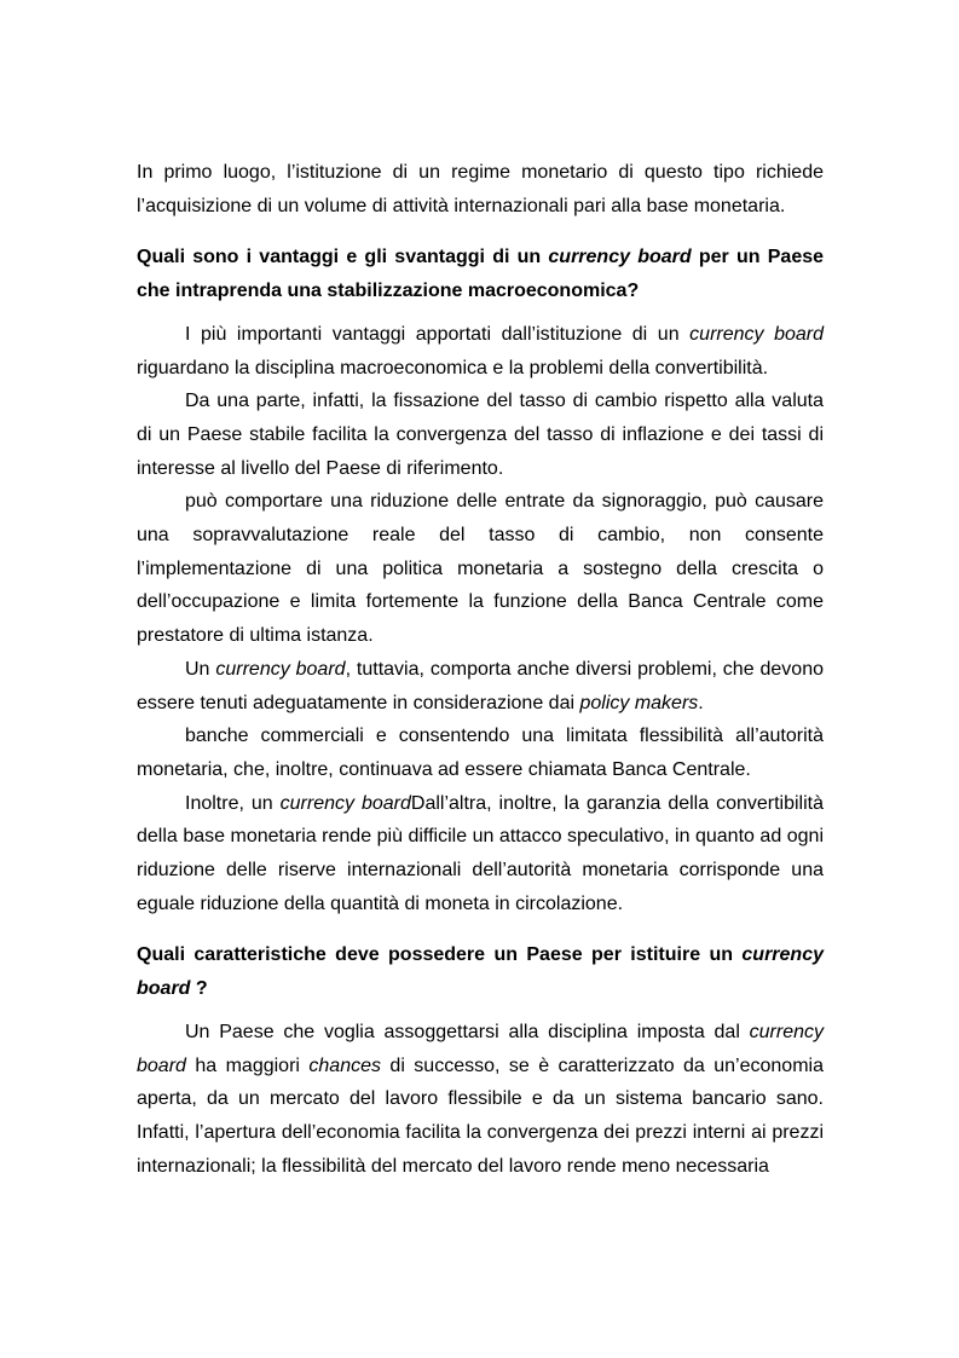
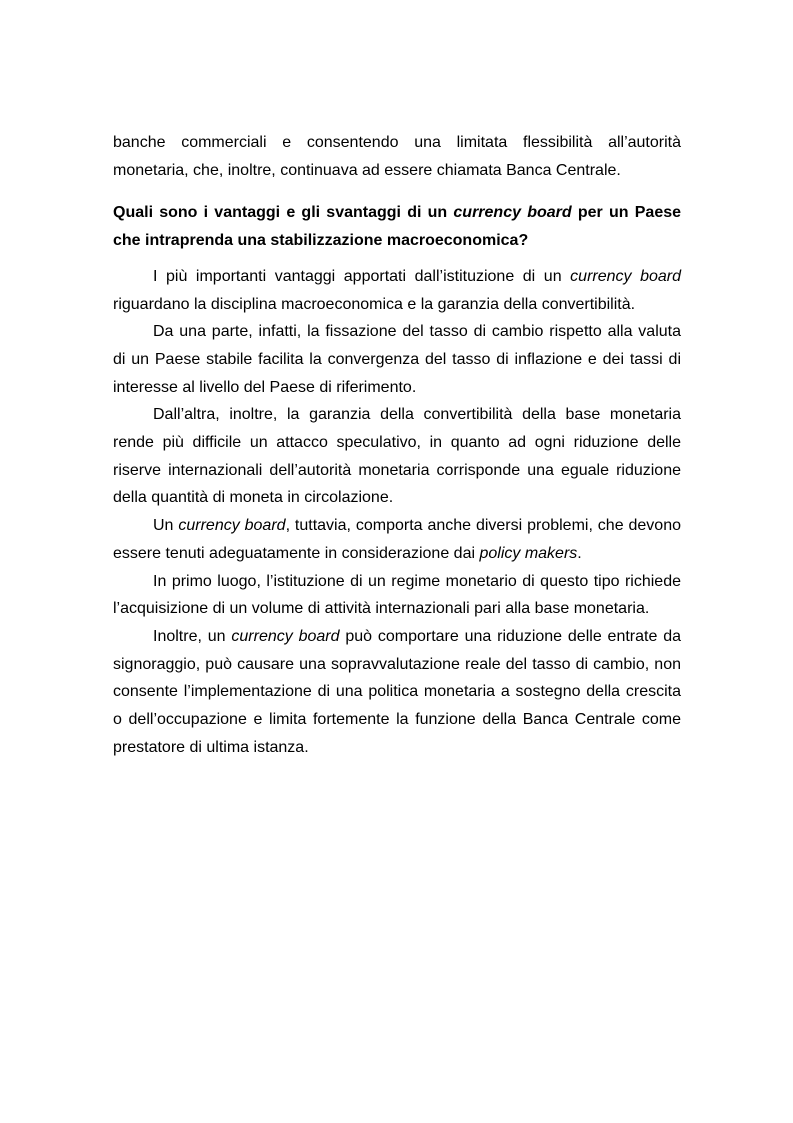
- In primo luogo, l’istituzione di un regime monetario di questo tipo richiede l’acquisizione di un volume di attività internazionali pari alla base monetaria.
+ banche commerciali e consentendo una limitata flessibilità all’autorità monetaria, che, inoltre, continuava ad essere chiamata Banca Centrale.
  Quali sono i vantaggi e gli svantaggi di un currency board per un Paese che intraprenda una stabilizzazione macroeconomica?
- I più importanti vantaggi apportati dall’istituzione di un currency board riguardano la disciplina macroeconomica e la problemi della convertibilità.
+ I più importanti vantaggi apportati dall’istituzione di un currency board riguardano la disciplina macroeconomica e la garanzia della convertibilità.
  Da una parte, infatti, la fissazione del tasso di cambio rispetto alla valuta di un Paese stabile facilita la convergenza del tasso di inflazione e dei tassi di interesse al livello del Paese di riferimento.
- può comportare una riduzione delle entrate da signoraggio, può causare una sopravvalutazione reale del tasso di cambio, non consente l’implementazione di una politica monetaria a sostegno della crescita o dell’occupazione e limita fortemente la funzione della Banca Centrale come prestatore di ultima istanza.
+ Dall’altra, inoltre, la garanzia della convertibilità della base monetaria rende più difficile un attacco speculativo, in quanto ad ogni riduzione delle riserve internazionali dell’autorità monetaria corrisponde una eguale riduzione della quantità di moneta in circolazione.
  Un currency board, tuttavia, comporta anche diversi problemi, che devono essere tenuti adeguatamente in considerazione dai policy makers.
- banche commerciali e consentendo una limitata flessibilità all’autorità monetaria, che, inoltre, continuava ad essere chiamata Banca Centrale.
+ In primo luogo, l’istituzione di un regime monetario di questo tipo richiede l’acquisizione di un volume di attività internazionali pari alla base monetaria.
- Inoltre, un currency boardDall’altra, inoltre, la garanzia della convertibilità della base monetaria rende più difficile un attacco speculativo, in quanto ad ogni riduzione delle riserve internazionali dell’autorità monetaria corrisponde una eguale riduzione della quantità di moneta in circolazione.
+ Inoltre, un currency board può comportare una riduzione delle entrate da signoraggio, può causare una sopravvalutazione reale del tasso di cambio, non consente l’implementazione di una politica monetaria a sostegno della crescita o dell’occupazione e limita fortemente la funzione della Banca Centrale come prestatore di ultima istanza.
- Quali caratteristiche deve possedere un Paese per istituire un currency board ?
- Un Paese che voglia assoggettarsi alla disciplina imposta dal currency board ha maggiori chances di successo, se è caratterizzato da un’economia aperta, da un mercato del lavoro flessibile e da un sistema bancario sano. Infatti, l’apertura dell’economia facilita la convergenza dei prezzi interni ai prezzi internazionali; la flessibilità del mercato del lavoro rende meno necessaria
